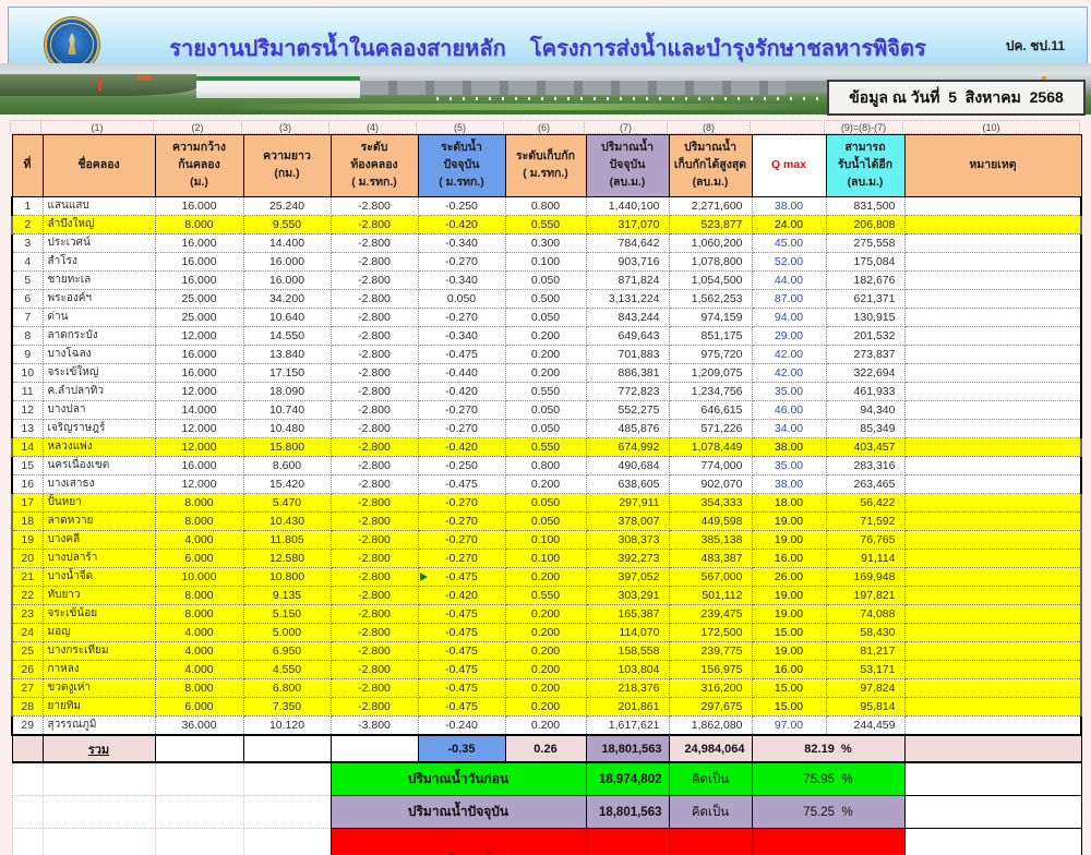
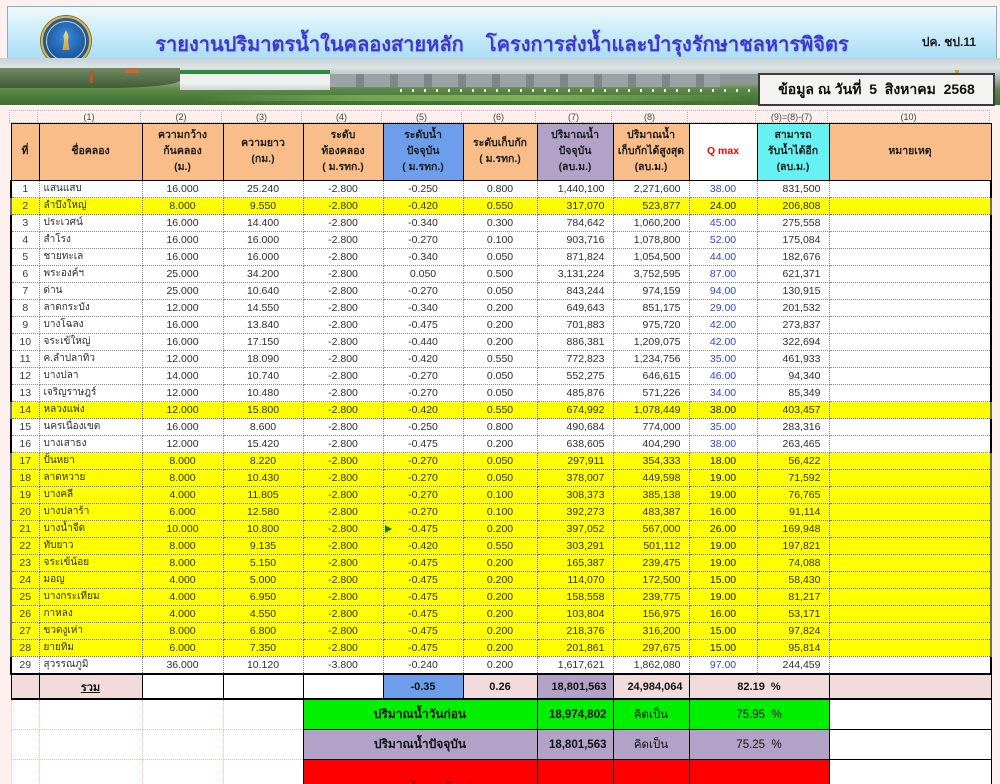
  รายงานปริมาตรน้ำในคลองสายหลัก โครงการส่งน้ำและบำรุงรักษาชลหารพิจิตร
  ปค. ชป.11
  ข้อมูล ณ วันที่ 5 สิงหาคม 2568
  (1)
  (2)
  (3)
  (4)
  (5)
  (6)
  (7)
  (8)
  (9)=(8)-(7)
  (10)
  ที่	ชื่อคลอง	ความกว้าง ก้นคลอง (ม.)	ความยาว (กม.)	ระดับ ท้องคลอง ( ม.รทก.)	ระดับน้ำ ปัจจุบัน ( ม.รทก.)	ระดับเก็บกัก ( ม.รทก.)	ปริมาณน้ำ ปัจจุบัน (ลบ.ม.)	ปริมาณน้ำ เก็บกักได้สูงสุด (ลบ.ม.)	Q max	สามารถ รับน้ำได้อีก (ลบ.ม.)	หมายเหตุ
  1	แสนแสบ	16.000	25.240	-2.800	-0.250	0.800	1,440,100	2,271,600	38.00	831,500
  2	ลำบึงใหญ่	8.000	9.550	-2.800	-0.420	0.550	317,070	523,877	24.00	206,808
  3	ประเวศน์	16.000	14.400	-2.800	-0.340	0.300	784,642	1,060,200	45.00	275,558
  4	สำโรง	16.000	16.000	-2.800	-0.270	0.100	903,716	1,078,800	52.00	175,084
  5	ชายทะเล	16.000	16.000	-2.800	-0.340	0.050	871,824	1,054,500	44.00	182,676
- 6	พระองค์ฯ	25.000	34.200	-2.800	0.050	0.500	3,131,224	1,562,253	87.00	621,371
+ 6	พระองค์ฯ	25.000	34.200	-2.800	0.050	0.500	3,131,224	3,752,595	87.00	621,371
  7	ด่าน	25.000	10.640	-2.800	-0.270	0.050	843,244	974,159	94.00	130,915
  8	ลาดกระบัง	12.000	14.550	-2.800	-0.340	0.200	649,643	851,175	29.00	201,532
  9	บางโฉลง	16.000	13.840	-2.800	-0.475	0.200	701,883	975,720	42.00	273,837
  10	จระเข้ใหญ่	16.000	17.150	-2.800	-0.440	0.200	886,381	1,209,075	42.00	322,694
  11	ค.ลำปลาทิว	12.000	18.090	-2.800	-0.420	0.550	772,823	1,234,756	35.00	461,933
  12	บางปลา	14.000	10.740	-2.800	-0.270	0.050	552,275	646,615	46.00	94,340
  13	เจริญราษฎร์	12.000	10.480	-2.800	-0.270	0.050	485,876	571,226	34.00	85,349
  14	หลวงแพ่ง	12.000	15.800	-2.800	-0.420	0.550	674,992	1,078,449	38.00	403,457
  15	นครเนื่องเขต	16.000	8.600	-2.800	-0.250	0.800	490,684	774,000	35.00	283,316
- 16	บางเสาธง	12.000	15.420	-2.800	-0.475	0.200	638,605	902,070	38.00	263,465
+ 16	บางเสาธง	12.000	15.420	-2.800	-0.475	0.200	638,605	404,290	38.00	263,465
- 17	ปั้นหยา	8.000	5.470	-2.800	-0.270	0.050	297,911	354,333	18.00	56,422
+ 17	ปั้นหยา	8.000	8.220	-2.800	-0.270	0.050	297,911	354,333	18.00	56,422
  18	ลาดหวาย	8.000	10.430	-2.800	-0.270	0.050	378,007	449,598	19.00	71,592
  19	บางคลี	4.000	11.805	-2.800	-0.270	0.100	308,373	385,138	19.00	76,765
  20	บางปลาร้า	6.000	12.580	-2.800	-0.270	0.100	392,273	483,387	16.00	91,114
  21	บางน้ำจืด	10.000	10.800	-2.800	-0.475	0.200	397,052	567,000	26.00	169,948
  22	ทับยาว	8.000	9.135	-2.800	-0.420	0.550	303,291	501,112	19.00	197,821
  23	จระเข้น้อย	8.000	5.150	-2.800	-0.475	0.200	165,387	239,475	19.00	74,088
  24	มอญ	4.000	5.000	-2.800	-0.475	0.200	114,070	172,500	15.00	58,430
  25	บางกระเทียม	4.000	6.950	-2.800	-0.475	0.200	158,558	239,775	19.00	81,217
  26	กาหลง	4.000	4.550	-2.800	-0.475	0.200	103,804	156,975	16.00	53,171
  27	ขวดงูเห่า	8.000	6.800	-2.800	-0.475	0.200	218,376	316,200	15.00	97,824
  28	ยายทิม	6.000	7.350	-2.800	-0.475	0.200	201,861	297,675	15.00	95,814
  29	สุวรรณภูมิ	36.000	10.120	-3.800	-0.240	0.200	1,617,621	1,862,080	97.00	244,459
  	รวม				-0.35	0.26	18,801,563	24,984,064	82.19 %
  				ปริมาณน้ำวันก่อน	18,974,802	คิดเป็น	75.95 %
  				ปริมาณน้ำปัจจุบัน	18,801,563	คิดเป็น	75.25 %
